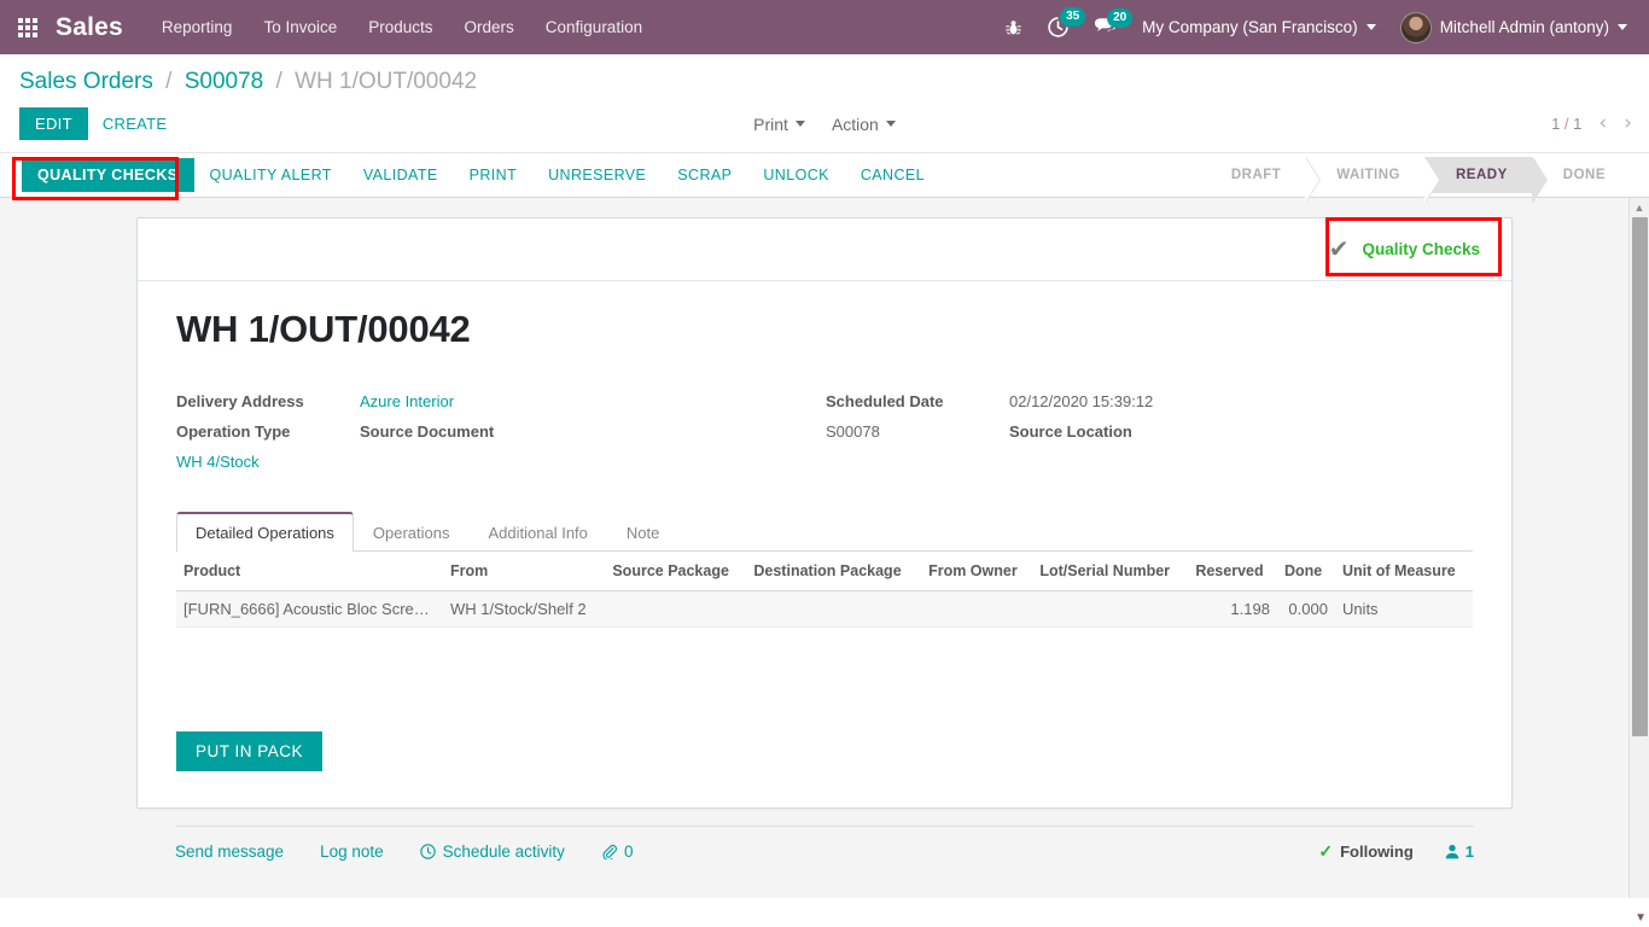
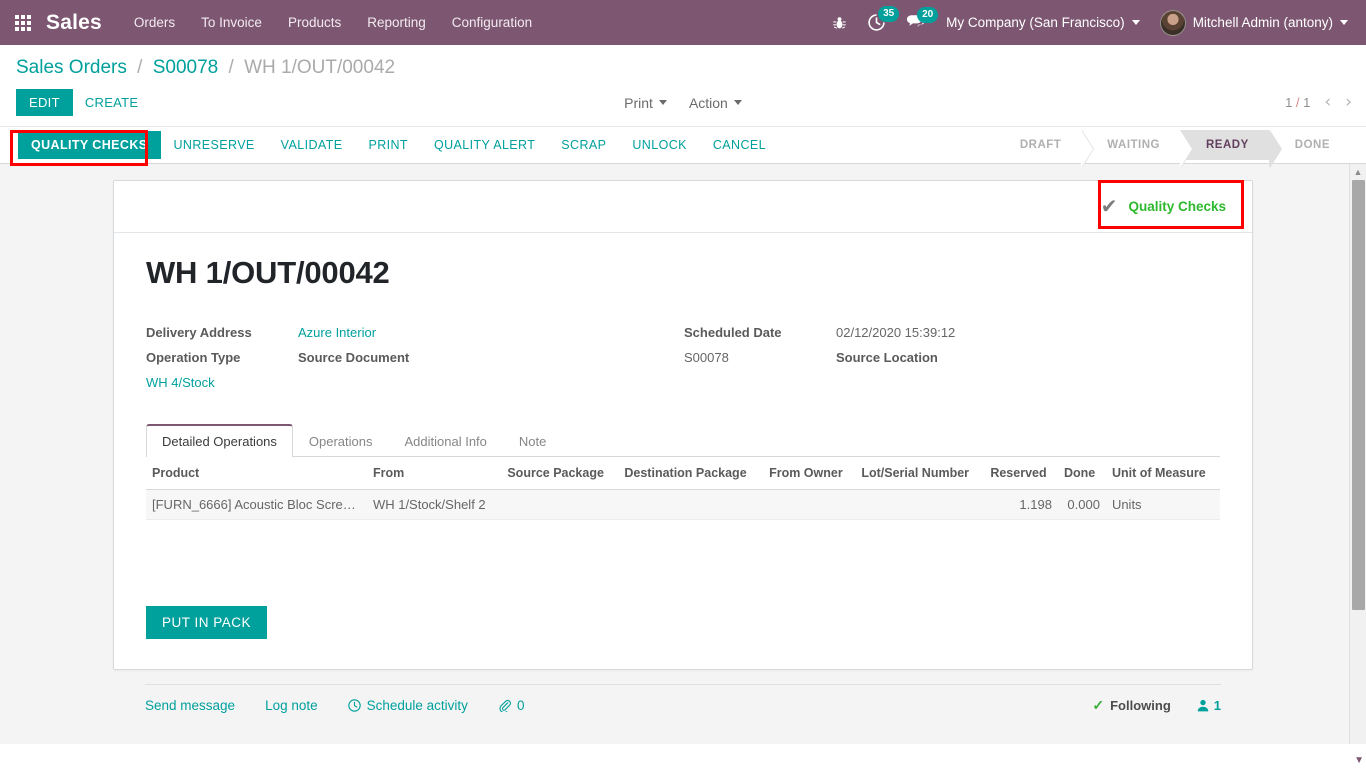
  Sales
- Reporting
+ Orders
  To Invoice
  Products
- Orders
+ Reporting
  Configuration
  35
  20
  My Company (San Francisco)
  Mitchell Admin (antony)
  Sales Orders / S00078 / WH 1/OUT/00042
  EDIT
  CREATE
  Print
  Action
  1 / 1
  ‹
  ›
  QUALITY CHECKS
- QUALITY ALERT
+ UNRESERVE
  VALIDATE
  PRINT
- UNRESERVE
+ QUALITY ALERT
  SCRAP
  UNLOCK
  CANCEL
  DRAFT
  WAITING
  READY
  DONE
  ✔
  Quality Checks
  WH 1/OUT/00042
  Delivery Address
  Azure Interior
  Scheduled Date
  02/12/2020 15:39:12
  Operation Type
  Source Document
  S00078
  Source Location
  WH 4/Stock
  Detailed Operations
  Operations
  Additional Info
  Note
  Product	From	Source Package	Destination Package	From Owner	Lot/Serial Number	Reserved	Done	Unit of Measure
  [FURN_6666] Acoustic Bloc Scree…	WH 1/Stock/Shelf 2					1.198	0.000	Units
  PUT IN PACK
  Send message
  Log note
  Schedule activity
  0
  ✓
  Following
  1
  ▲
  ▼
